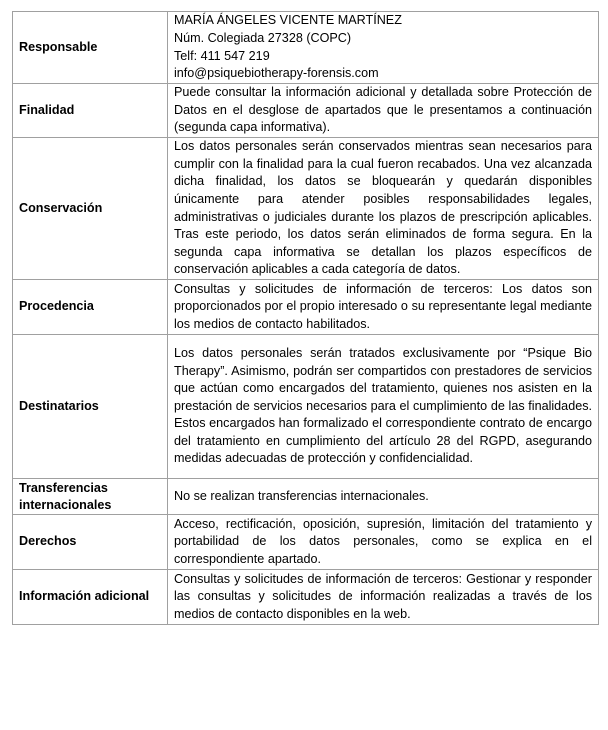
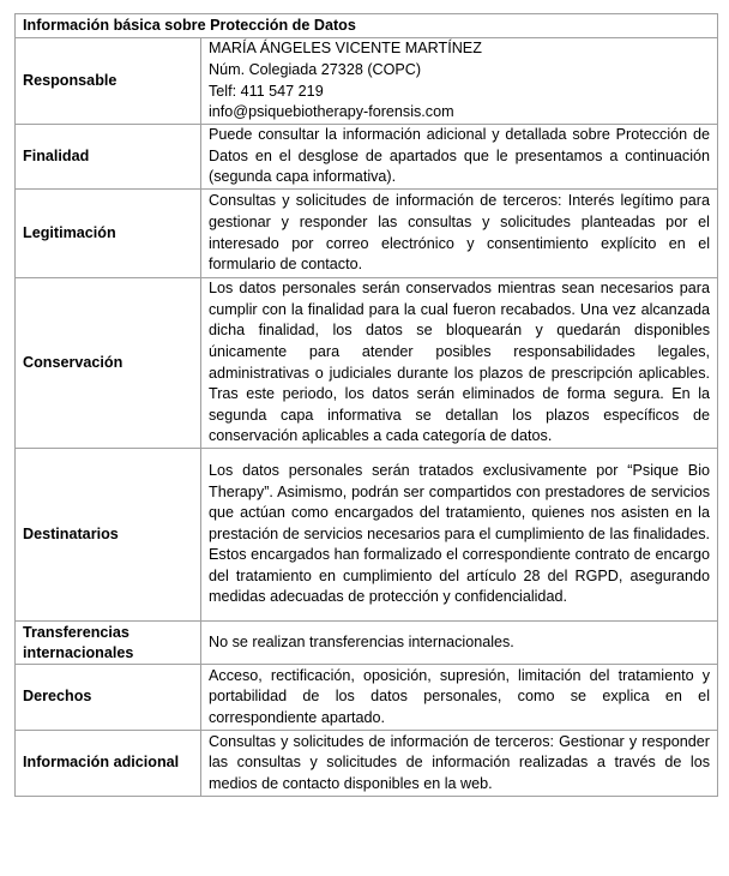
+ Información básica sobre Protección de Datos
  Responsable	MARÍA ÁNGELES VICENTE MARTÍNEZ Núm. Colegiada 27328 (COPC) Telf: 411 547 219 info@psiquebiotherapy-forensis.com
  Finalidad	Puede consultar la información adicional y detallada sobre Protección de Datos en el desglose de apartados que le presentamos a continuación (segunda capa informativa).
+ Legitimación	Consultas y solicitudes de información de terceros: Interés legítimo para gestionar y responder las consultas y solicitudes planteadas por el interesado por correo electrónico y consentimiento explícito en el formulario de contacto.
  Conservación	Los datos personales serán conservados mientras sean necesarios para cumplir con la finalidad para la cual fueron recabados. Una vez alcanzada dicha finalidad, los datos se bloquearán y quedarán disponibles únicamente para atender posibles responsabilidades legales, administrativas o judiciales durante los plazos de prescripción aplicables. Tras este periodo, los datos serán eliminados de forma segura. En la segunda capa informativa se detallan los plazos específicos de conservación aplicables a cada categoría de datos.
- Procedencia	Consultas y solicitudes de información de terceros: Los datos son proporcionados por el propio interesado o su representante legal mediante los medios de contacto habilitados.
  Destinatarios	Los datos personales serán tratados exclusivamente por “Psique Bio Therapy”. Asimismo, podrán ser compartidos con prestadores de servicios que actúan como encargados del tratamiento, quienes nos asisten en la prestación de servicios necesarios para el cumplimiento de las finalidades. Estos encargados han formalizado el correspondiente contrato de encargo del tratamiento en cumplimiento del artículo 28 del RGPD, asegurando medidas adecuadas de protección y confidencialidad.
  Transferencias internacionales	No se realizan transferencias internacionales.
  Derechos	Acceso, rectificación, oposición, supresión, limitación del tratamiento y portabilidad de los datos personales, como se explica en el correspondiente apartado.
  Información adicional	Consultas y solicitudes de información de terceros: Gestionar y responder las consultas y solicitudes de información realizadas a través de los medios de contacto disponibles en la web.
